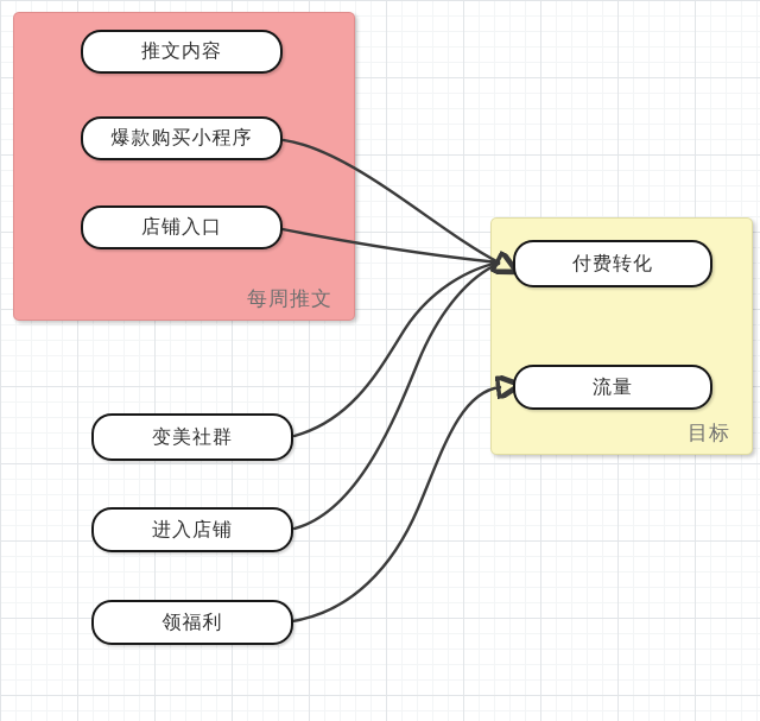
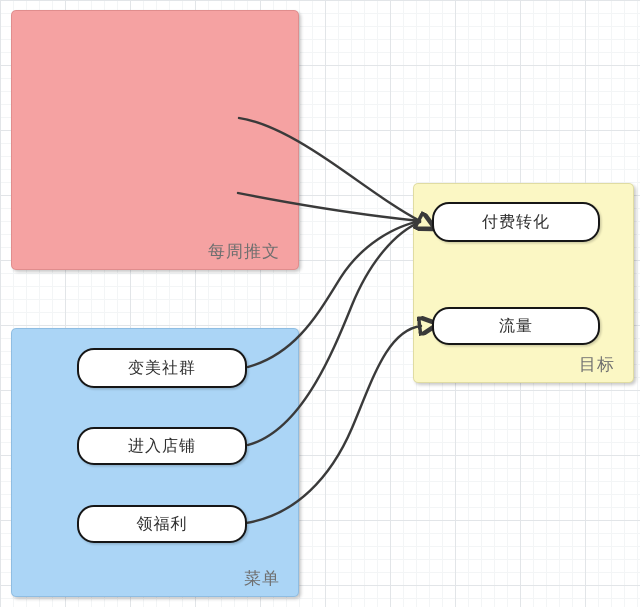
  每周推文
+ 菜单
  目标
- 推文内容
- 爆款购买小程序
- 店铺入口
  变美社群
  进入店铺
  领福利
  付费转化
  流量
